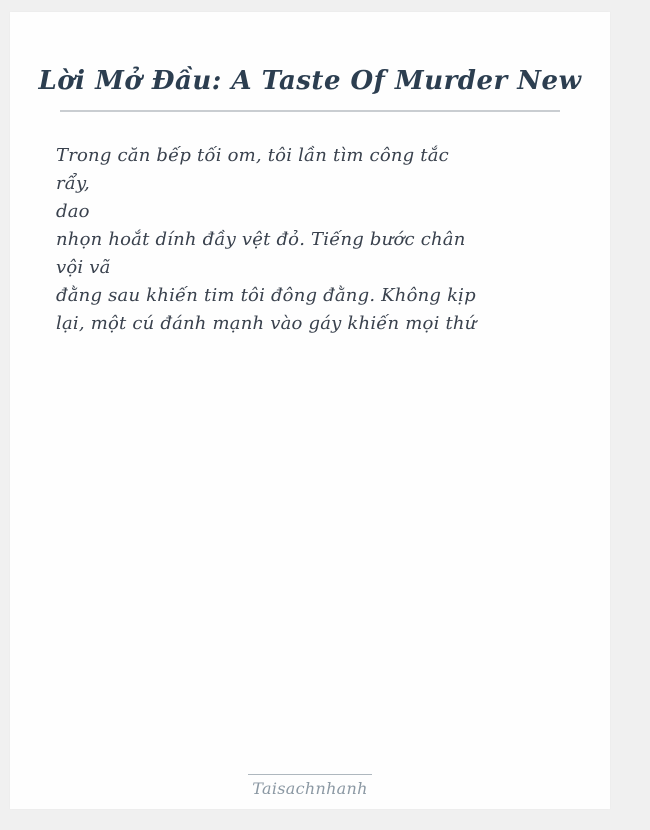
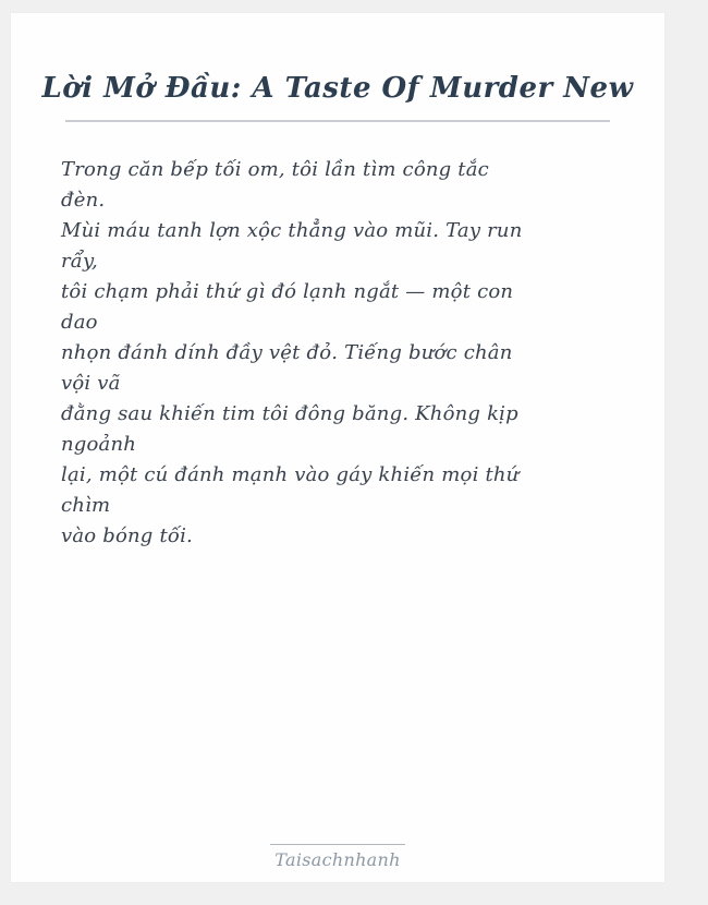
  Lời Mở Đầu: A Taste Of Murder New
  Trong căn bếp tối om, tôi lần tìm công tắc
+ đèn.
+ Mùi máu tanh lợn xộc thẳng vào mũi. Tay run
  rẩy,
+ tôi chạm phải thứ gì đó lạnh ngắt — một con
  dao
- nhọn hoắt dính đầy vệt đỏ. Tiếng bước chân
+ nhọn đánh dính đầy vệt đỏ. Tiếng bước chân
  vội vã
- đằng sau khiến tim tôi đông đằng. Không kịp
+ đằng sau khiến tim tôi đông băng. Không kịp
+ ngoảnh
  lại, một cú đánh mạnh vào gáy khiến mọi thứ
+ chìm
+ vào bóng tối.
  Taisachnhanh
